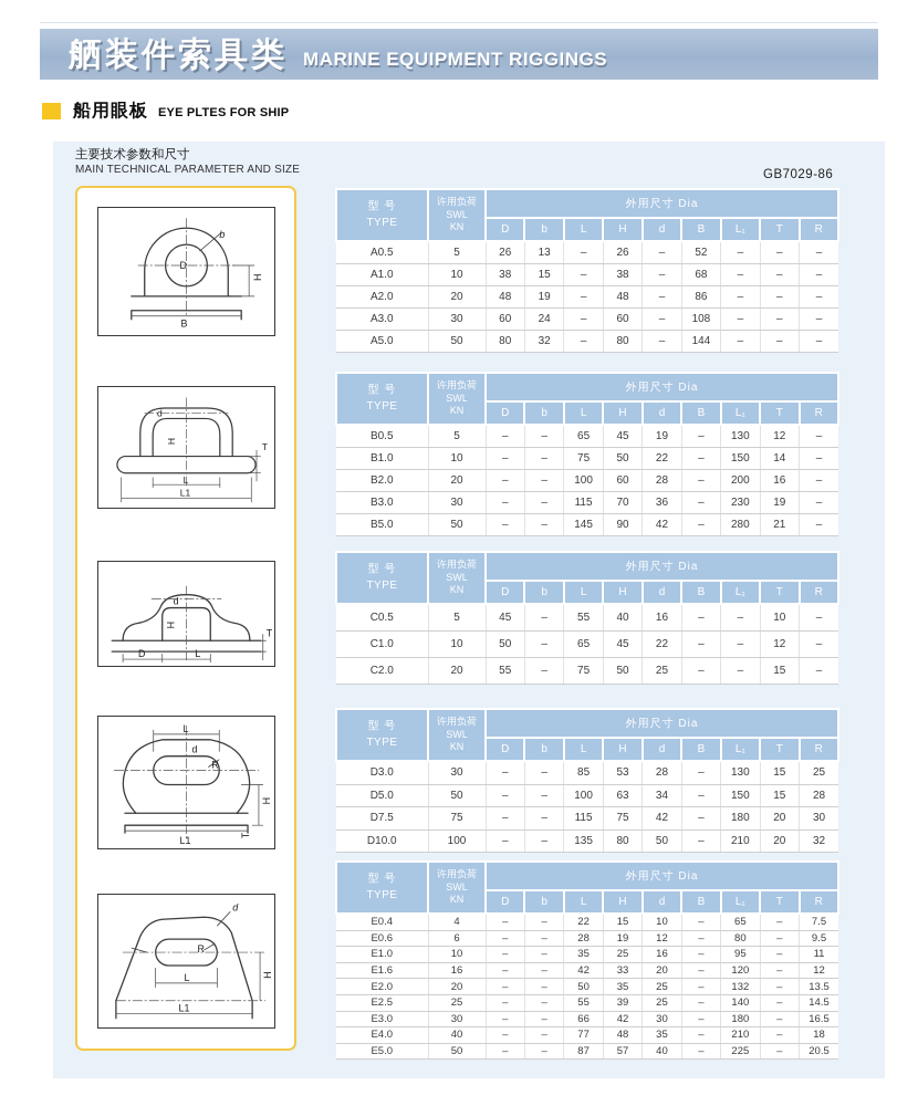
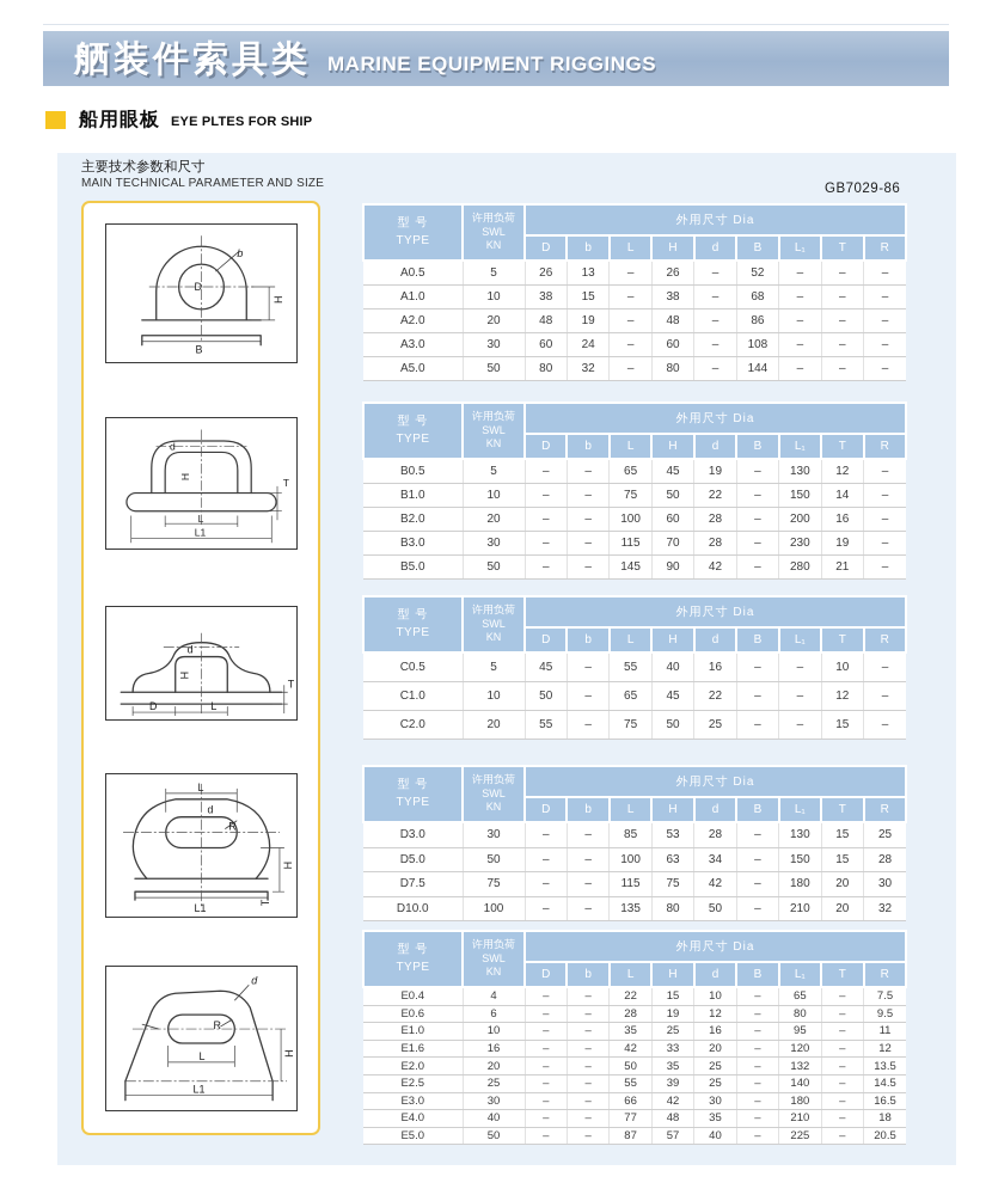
  舾装件索具类
  MARINE EQUIPMENT RIGGINGS
  船用眼板
  EYE PLTES FOR SHIP
  主要技术参数和尺寸
  MAIN TECHNICAL PARAMETER AND SIZE
  GB7029-86
  D
  b
  B
  d
  T
  L
  L1
  d
  T
  D
  L
  L
  d
  R
  L1
  d
  R
  L
  L1
  型 号 TYPE	许用负荷 SWL KN	外用尺寸 Dia
  D	b	L	H	d	B	L₁	T	R
  A0.5	5	26	13	–	26	–	52	–	–	–
  A1.0	10	38	15	–	38	–	68	–	–	–
  A2.0	20	48	19	–	48	–	86	–	–	–
  A3.0	30	60	24	–	60	–	108	–	–	–
  A5.0	50	80	32	–	80	–	144	–	–	–
  型 号 TYPE	许用负荷 SWL KN	外用尺寸 Dia
  D	b	L	H	d	B	L₁	T	R
  B0.5	5	–	–	65	45	19	–	130	12	–
  B1.0	10	–	–	75	50	22	–	150	14	–
  B2.0	20	–	–	100	60	28	–	200	16	–
- B3.0	30	–	–	115	70	36	–	230	19	–
+ B3.0	30	–	–	115	70	28	–	230	19	–
  B5.0	50	–	–	145	90	42	–	280	21	–
  型 号 TYPE	许用负荷 SWL KN	外用尺寸 Dia
  D	b	L	H	d	B	L₁	T	R
  C0.5	5	45	–	55	40	16	–	–	10	–
  C1.0	10	50	–	65	45	22	–	–	12	–
  C2.0	20	55	–	75	50	25	–	–	15	–
  型 号 TYPE	许用负荷 SWL KN	外用尺寸 Dia
  D	b	L	H	d	B	L₁	T	R
  D3.0	30	–	–	85	53	28	–	130	15	25
  D5.0	50	–	–	100	63	34	–	150	15	28
  D7.5	75	–	–	115	75	42	–	180	20	30
  D10.0	100	–	–	135	80	50	–	210	20	32
  型 号 TYPE	许用负荷 SWL KN	外用尺寸 Dia
  D	b	L	H	d	B	L₁	T	R
  E0.4	4	–	–	22	15	10	–	65	–	7.5
  E0.6	6	–	–	28	19	12	–	80	–	9.5
  E1.0	10	–	–	35	25	16	–	95	–	11
  E1.6	16	–	–	42	33	20	–	120	–	12
  E2.0	20	–	–	50	35	25	–	132	–	13.5
  E2.5	25	–	–	55	39	25	–	140	–	14.5
  E3.0	30	–	–	66	42	30	–	180	–	16.5
  E4.0	40	–	–	77	48	35	–	210	–	18
  E5.0	50	–	–	87	57	40	–	225	–	20.5
